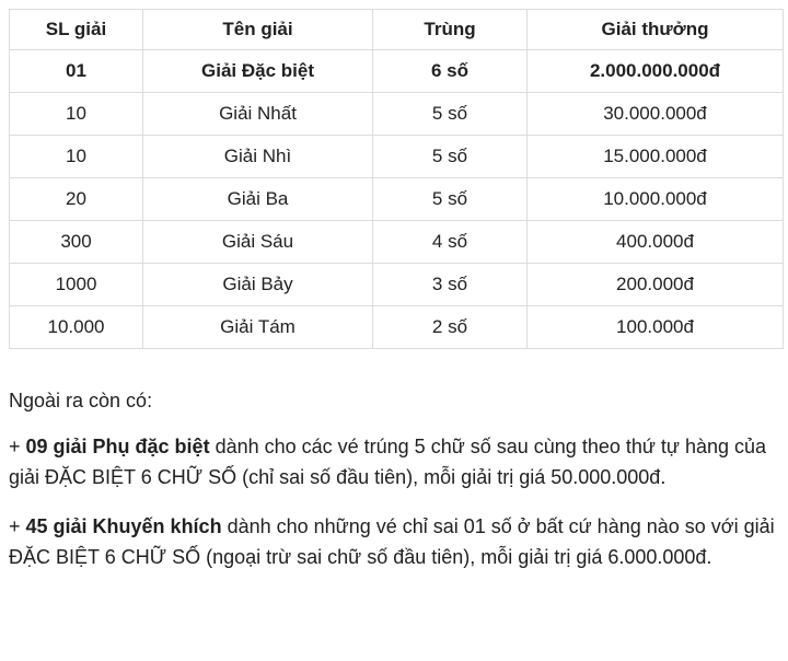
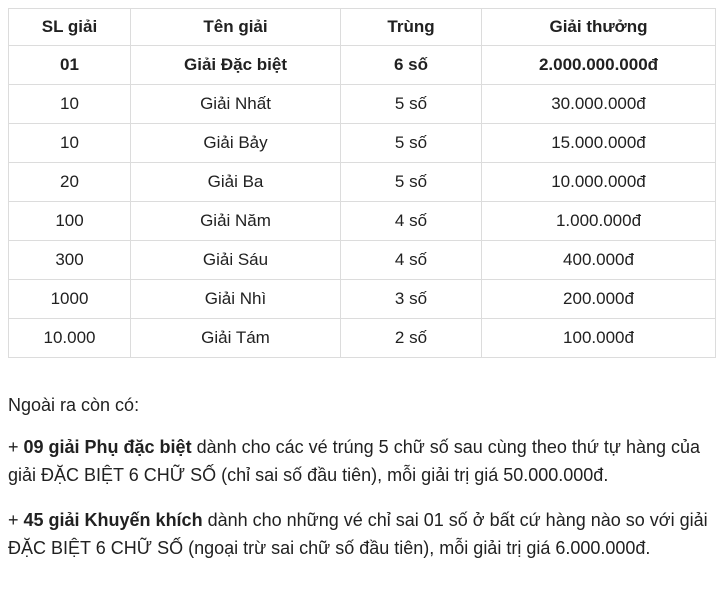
  SL giải	Tên giải	Trùng	Giải thưởng
  01	Giải Đặc biệt	6 số	2.000.000.000đ
  10	Giải Nhất	5 số	30.000.000đ
- 10	Giải Nhì	5 số	15.000.000đ
+ 10	Giải Bảy	5 số	15.000.000đ
  20	Giải Ba	5 số	10.000.000đ
+ 100	Giải Năm	4 số	1.000.000đ
  300	Giải Sáu	4 số	400.000đ
- 1000	Giải Bảy	3 số	200.000đ
+ 1000	Giải Nhì	3 số	200.000đ
  10.000	Giải Tám	2 số	100.000đ
  Ngoài ra còn có:
  + 09 giải Phụ đặc biệt dành cho các vé trúng 5 chữ số sau cùng theo thứ tự hàng của giải ĐẶC BIỆT 6 CHỮ SỐ (chỉ sai số đầu tiên), mỗi giải trị giá 50.000.000đ.
  + 45 giải Khuyến khích dành cho những vé chỉ sai 01 số ở bất cứ hàng nào so với giải ĐẶC BIỆT 6 CHỮ SỐ (ngoại trừ sai chữ số đầu tiên), mỗi giải trị giá 6.000.000đ.
